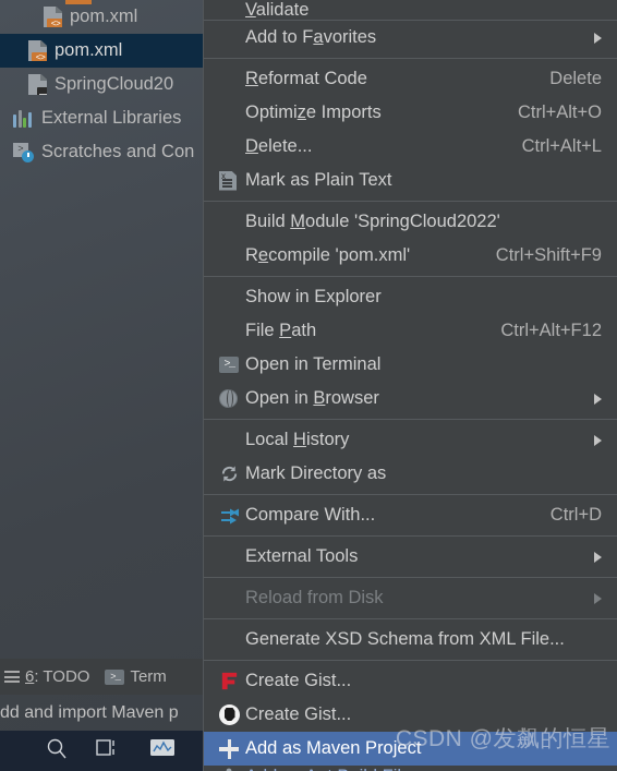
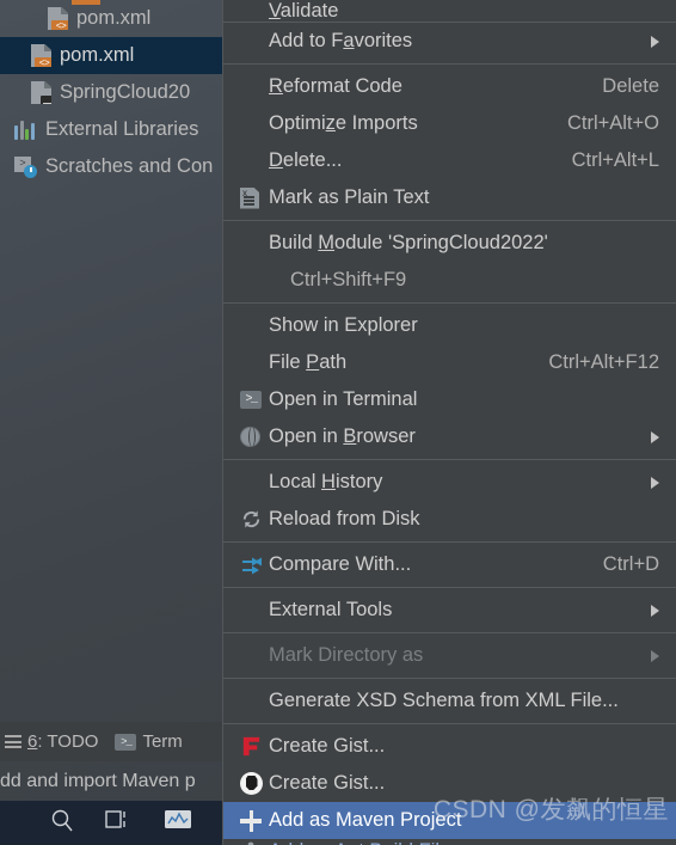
  <>
  pom.xml
  <>
  pom.xml
  SpringCloud20
  External Libraries
  >
  Scratches and Con
  6: TODO
  >_
  Term
  dd and import Maven p
  Validate
  Add to Favorites
  Reformat Code
  Delete
  Optimize Imports
  Ctrl+Alt+O
  Delete...
  Ctrl+Alt+L
  Mark as Plain Text
  Build Module 'SpringCloud2022'
- Recompile 'pom.xml'
  Ctrl+Shift+F9
  Show in Explorer
  File Path
  Ctrl+Alt+F12
  >_
  Open in Terminal
  Open in Browser
  Local History
- Mark Directory as
+ Reload from Disk
  Compare With...
  Ctrl+D
  External Tools
- Reload from Disk
+ Mark Directory as
  Generate XSD Schema from XML File...
  Create Gist...
  Create Gist...
  Add as Maven Project
  CSDN @发飙的恒星
